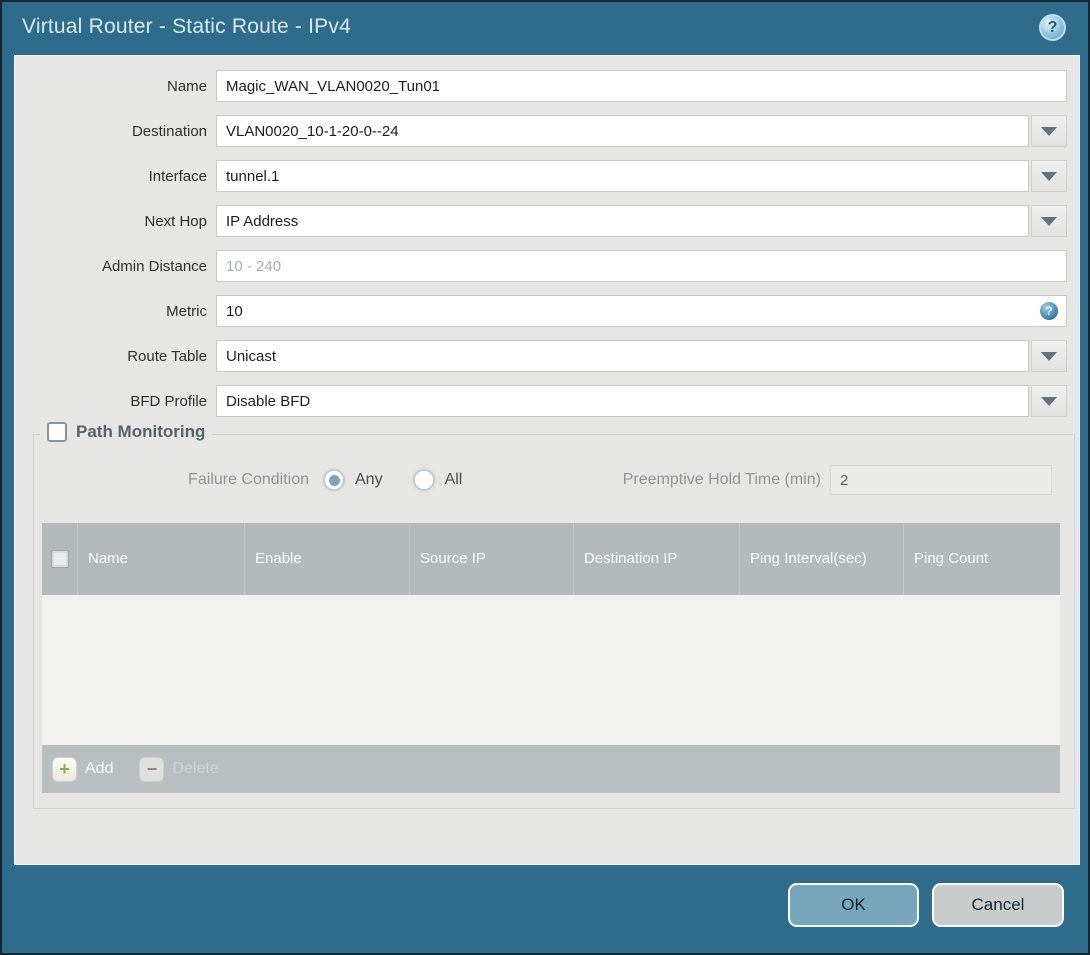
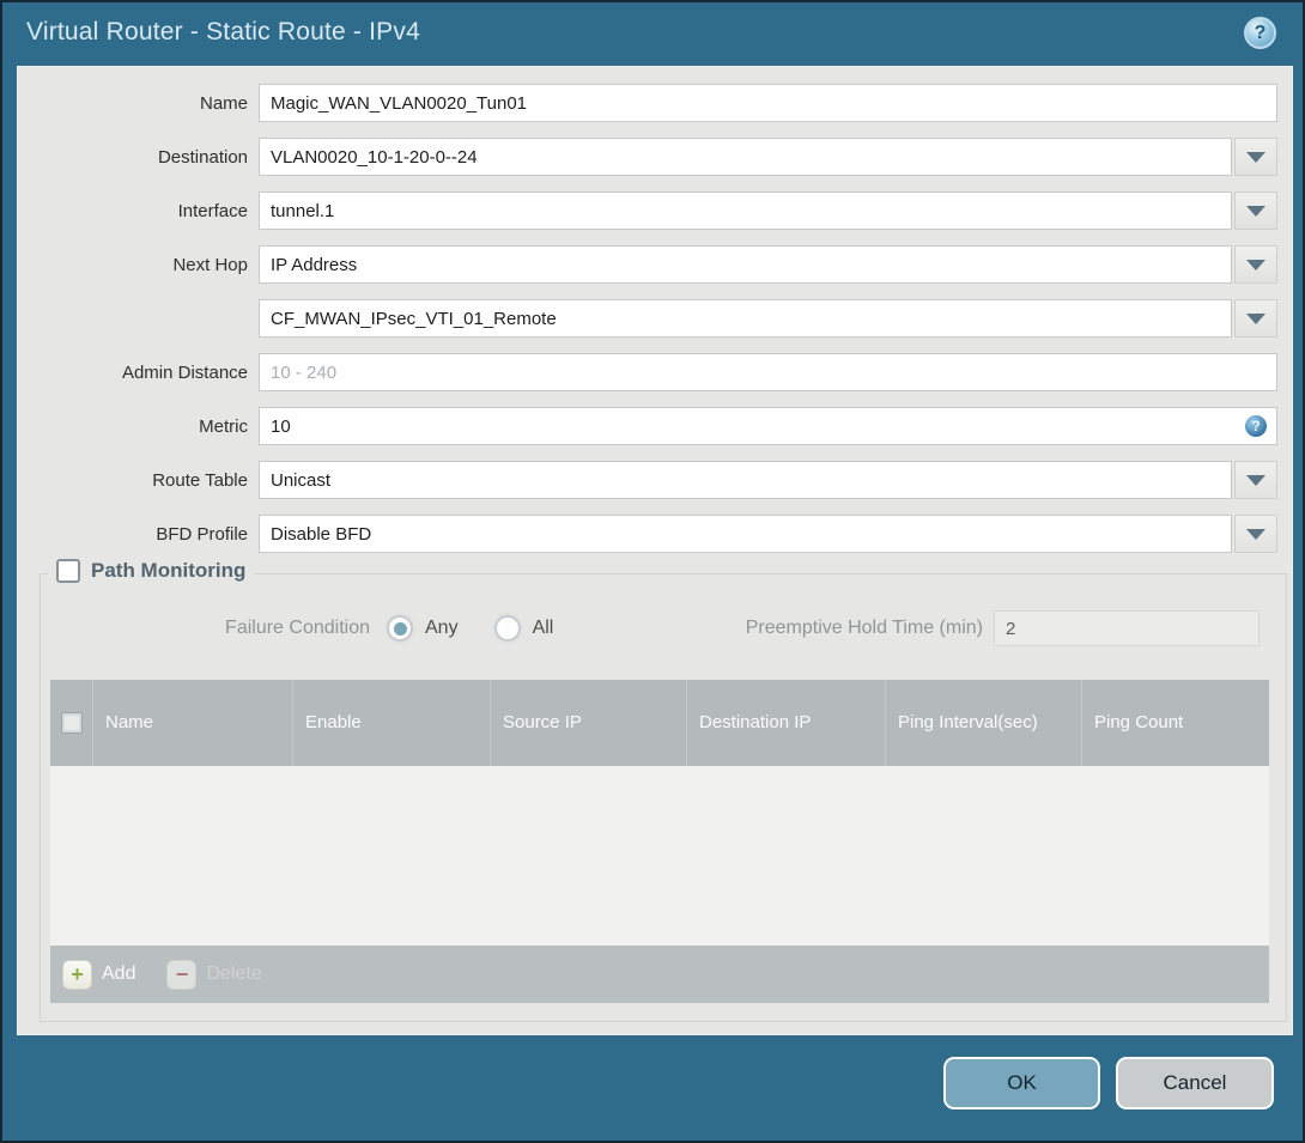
  Virtual Router - Static Route - IPv4
  ?
  Name
  Magic_WAN_VLAN0020_Tun01
  Destination
  VLAN0020_10-1-20-0--24
  Interface
  tunnel.1
  Next Hop
  IP Address
+ CF_MWAN_IPsec_VTI_01_Remote
  Admin Distance
  10 - 240
  Metric
  10
  ?
  Route Table
  Unicast
  BFD Profile
  Disable BFD
  Path Monitoring
  Failure Condition
  Any
  All
  Preemptive Hold Time (min)
  2
  Name
  Enable
  Source IP
  Destination IP
  Ping Interval(sec)
  Ping Count
  +
  Add
  −
  OK
  Cancel
